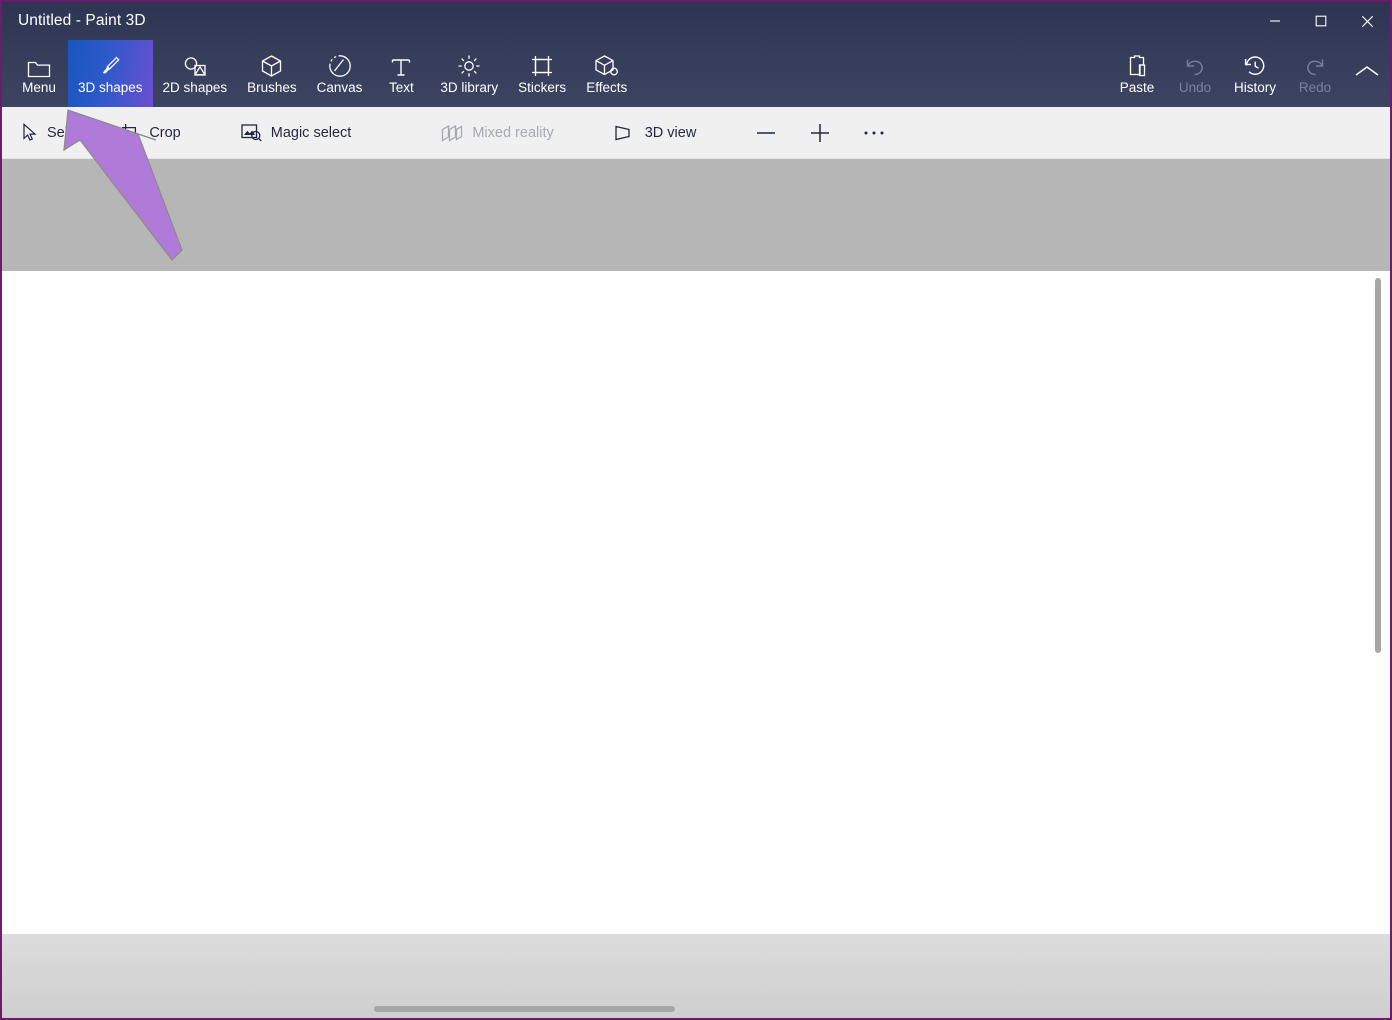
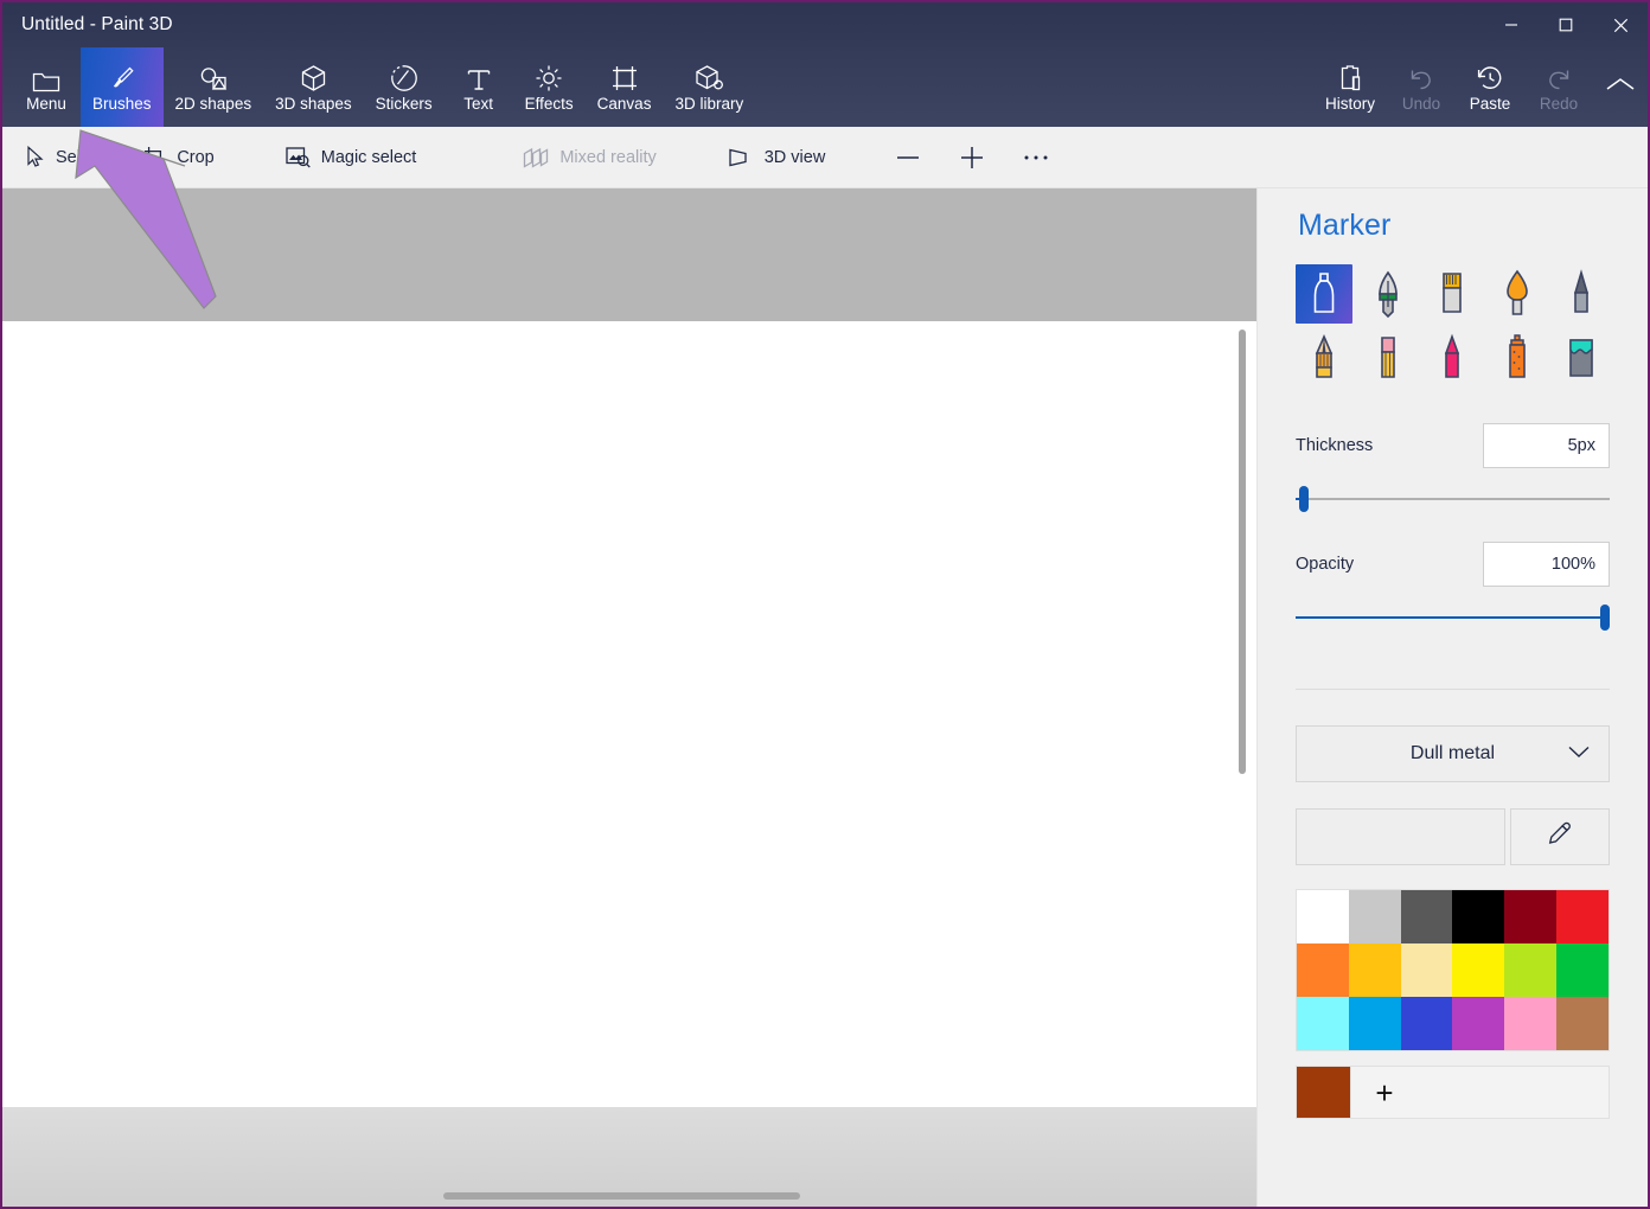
  Untitled - Paint 3D
  Menu
- 3D shapes
+ Brushes
  2D shapes
- Brushes
+ 3D shapes
- Canvas
+ Stickers
  Text
- 3D library
+ Effects
- Stickers
+ Canvas
- Effects
+ 3D library
- Paste
+ History
  Undo
- History
+ Paste
  Redo
  Crop
  Magic select
  Mixed reality
  3D view
+ Marker
+ Thickness
+ 5px
+ Opacity
+ 100%
+ Dull metal
+ +
